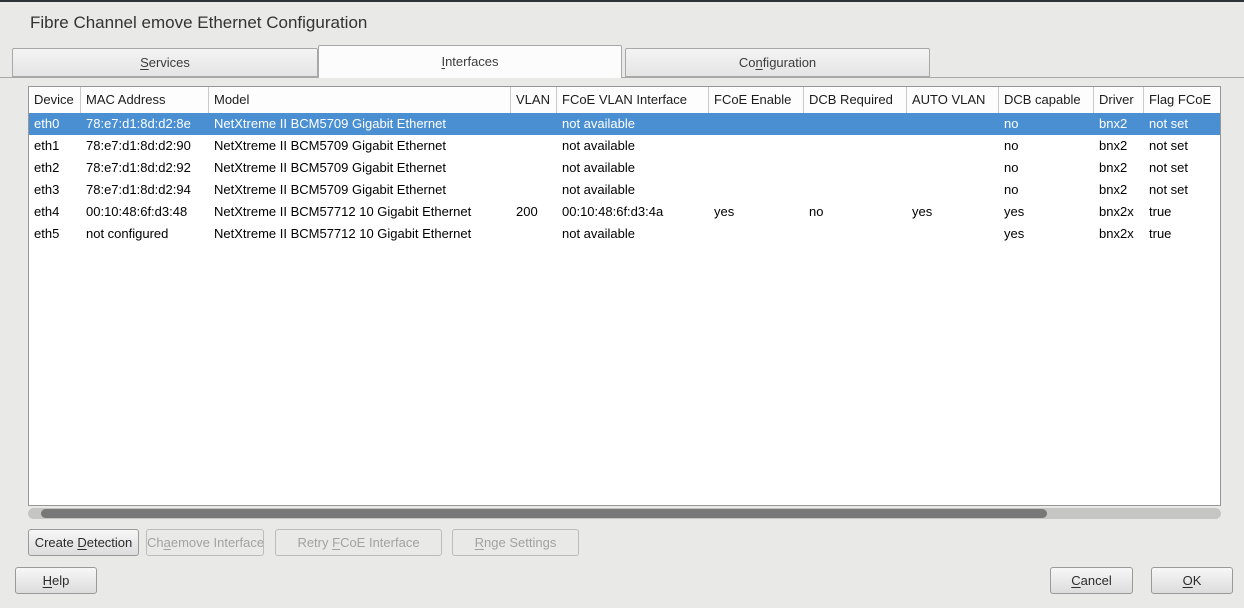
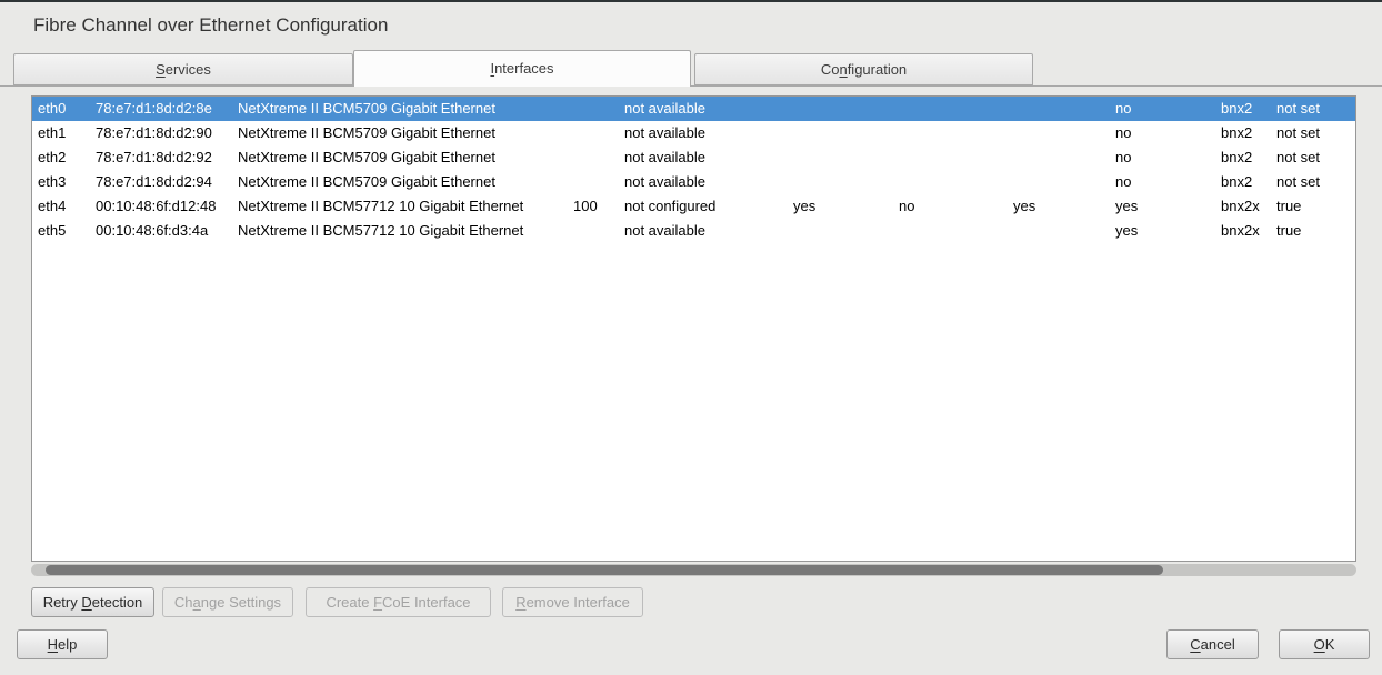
- Fibre Channel emove Ethernet Configuration
+ Fibre Channel over Ethernet Configuration
  Services
  Interfaces
  Configuration
- Device
- MAC Address
- Model
- VLAN
- FCoE VLAN Interface
- FCoE Enable
- DCB Required
- AUTO VLAN
- DCB capable
- Driver
- Flag FCoE
  eth0
  78:e7:d1:8d:d2:8e
  NetXtreme II BCM5709 Gigabit Ethernet
  not available
  no
  bnx2
  not set
  eth1
  78:e7:d1:8d:d2:90
  NetXtreme II BCM5709 Gigabit Ethernet
  not available
  no
  bnx2
  not set
  eth2
  78:e7:d1:8d:d2:92
  NetXtreme II BCM5709 Gigabit Ethernet
  not available
  no
  bnx2
  not set
  eth3
  78:e7:d1:8d:d2:94
  NetXtreme II BCM5709 Gigabit Ethernet
  not available
  no
  bnx2
  not set
  eth4
- 00:10:48:6f:d3:48
+ 00:10:48:6f:d12:48
  NetXtreme II BCM57712 10 Gigabit Ethernet
- 200
+ 100
- 00:10:48:6f:d3:4a
+ not configured
  yes
  no
  yes
  yes
  bnx2x
  true
  eth5
- not configured
+ 00:10:48:6f:d3:4a
  NetXtreme II BCM57712 10 Gigabit Ethernet
  not available
  yes
  bnx2x
  true
- Create Detection
+ Retry Detection
- Chaemove Interface
+ Change Settings
- Retry FCoE Interface
+ Create FCoE Interface
- Rnge Settings
+ Remove Interface
  Help
  Cancel
  OK
